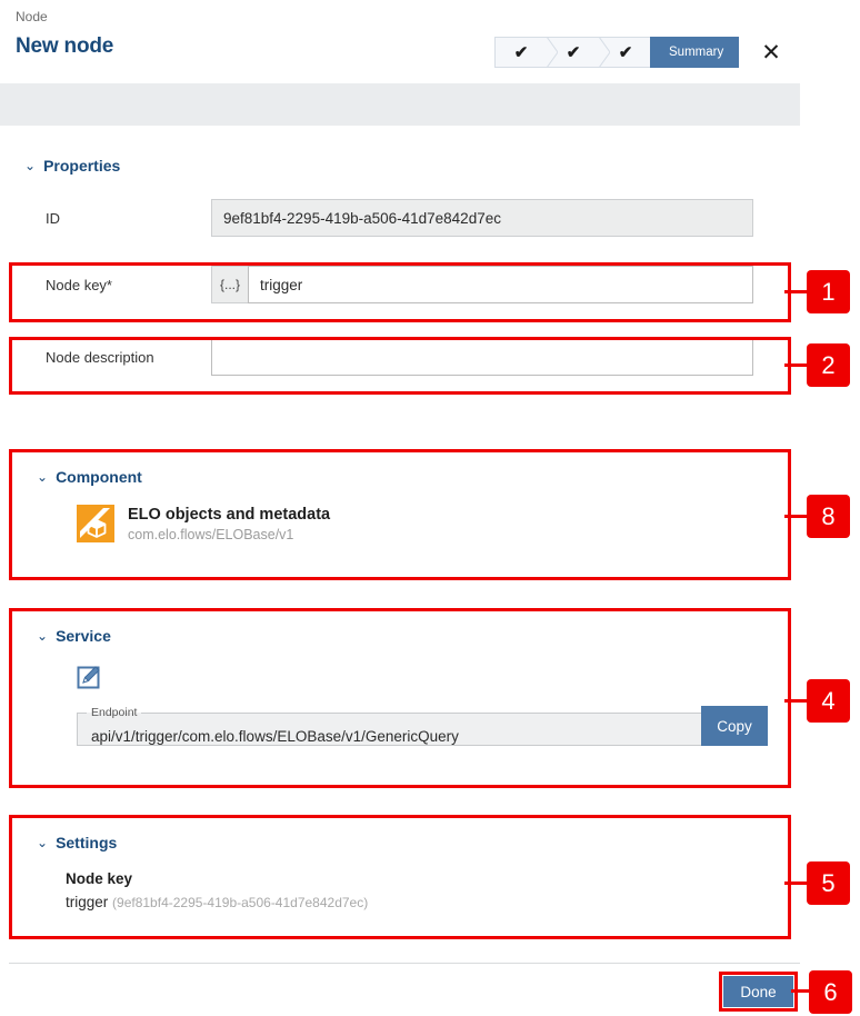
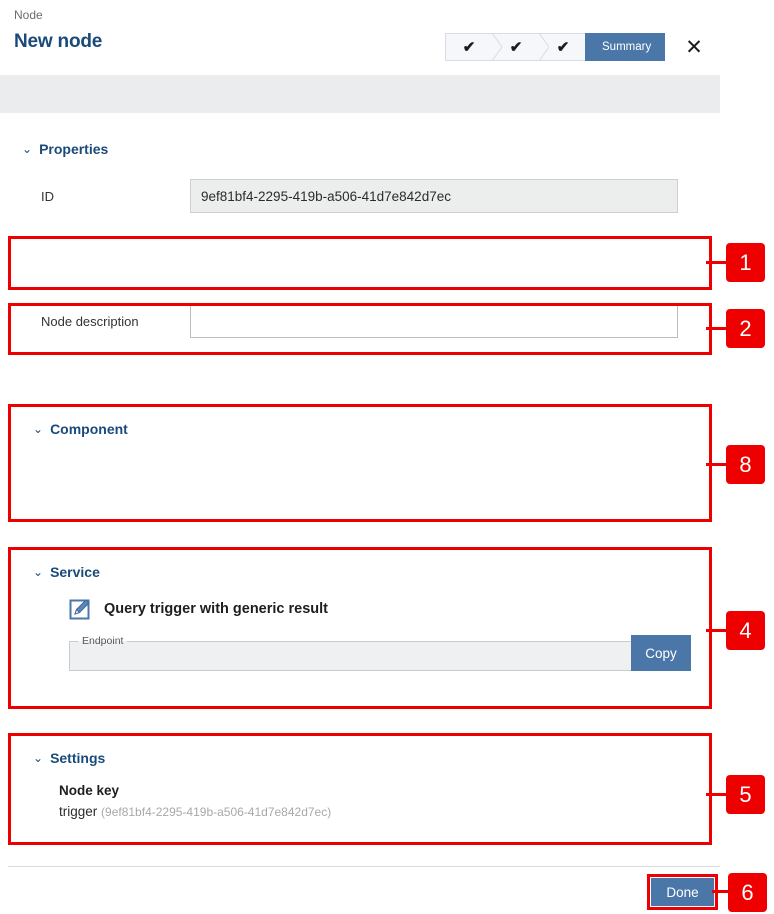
  Node
  New node
  ✔
  ✔
  ✔
  Summary
  ✕
  ⌄
  Properties
  ID
  9ef81bf4-2295-419b-a506-41d7e842d7ec
- Node key*
- {...}
- trigger
  Node description
  ⌄
  Component
- ELO objects and metadata
- com.elo.flows/ELOBase/v1
  ⌄
  Service
+ Query trigger with generic result
  Endpoint
- api/v1/trigger/com.elo.flows/ELOBase/v1/GenericQuery
  Copy
  ⌄
  Settings
  Node key
  trigger (9ef81bf4-2295-419b-a506-41d7e842d7ec)
  Done
  1
  2
  8
  4
  5
  6
